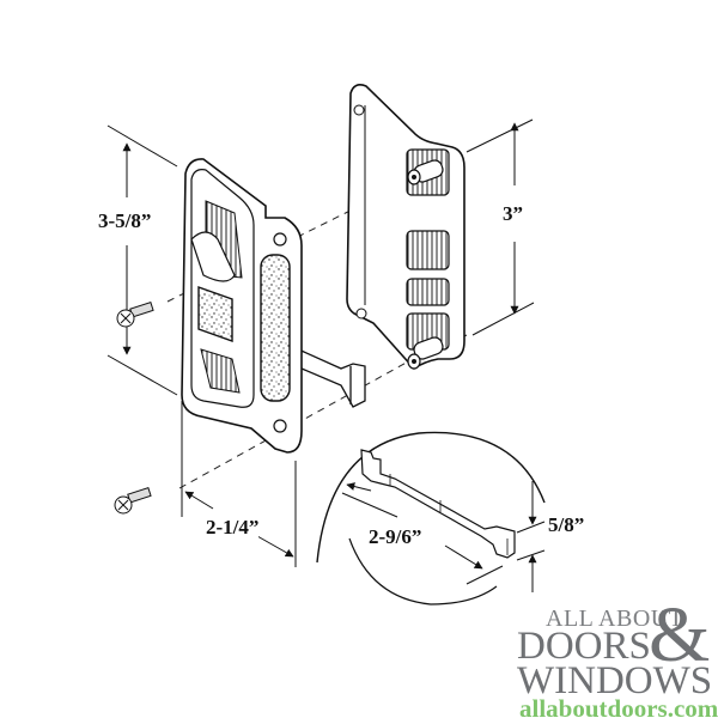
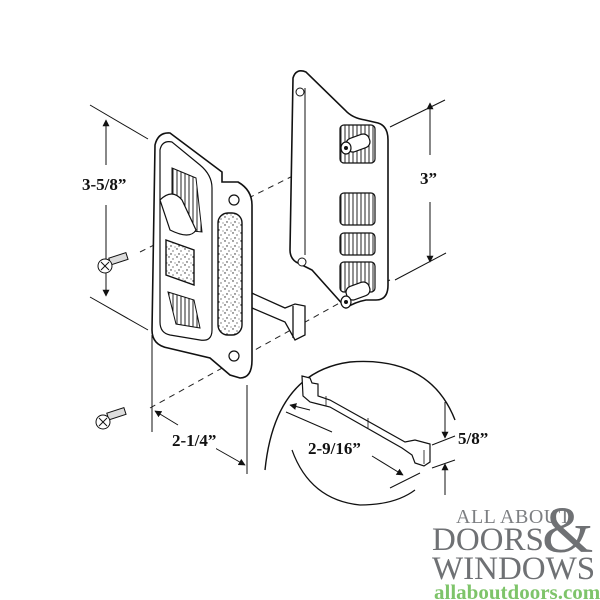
  3-5/8”
  3”
  2-1/4”
- 2-9/6”
+ 2-9/16”
  5/8”
  ALL ABOUT
  DOORS
  &
  WINDOWS
  allaboutdoors.com
